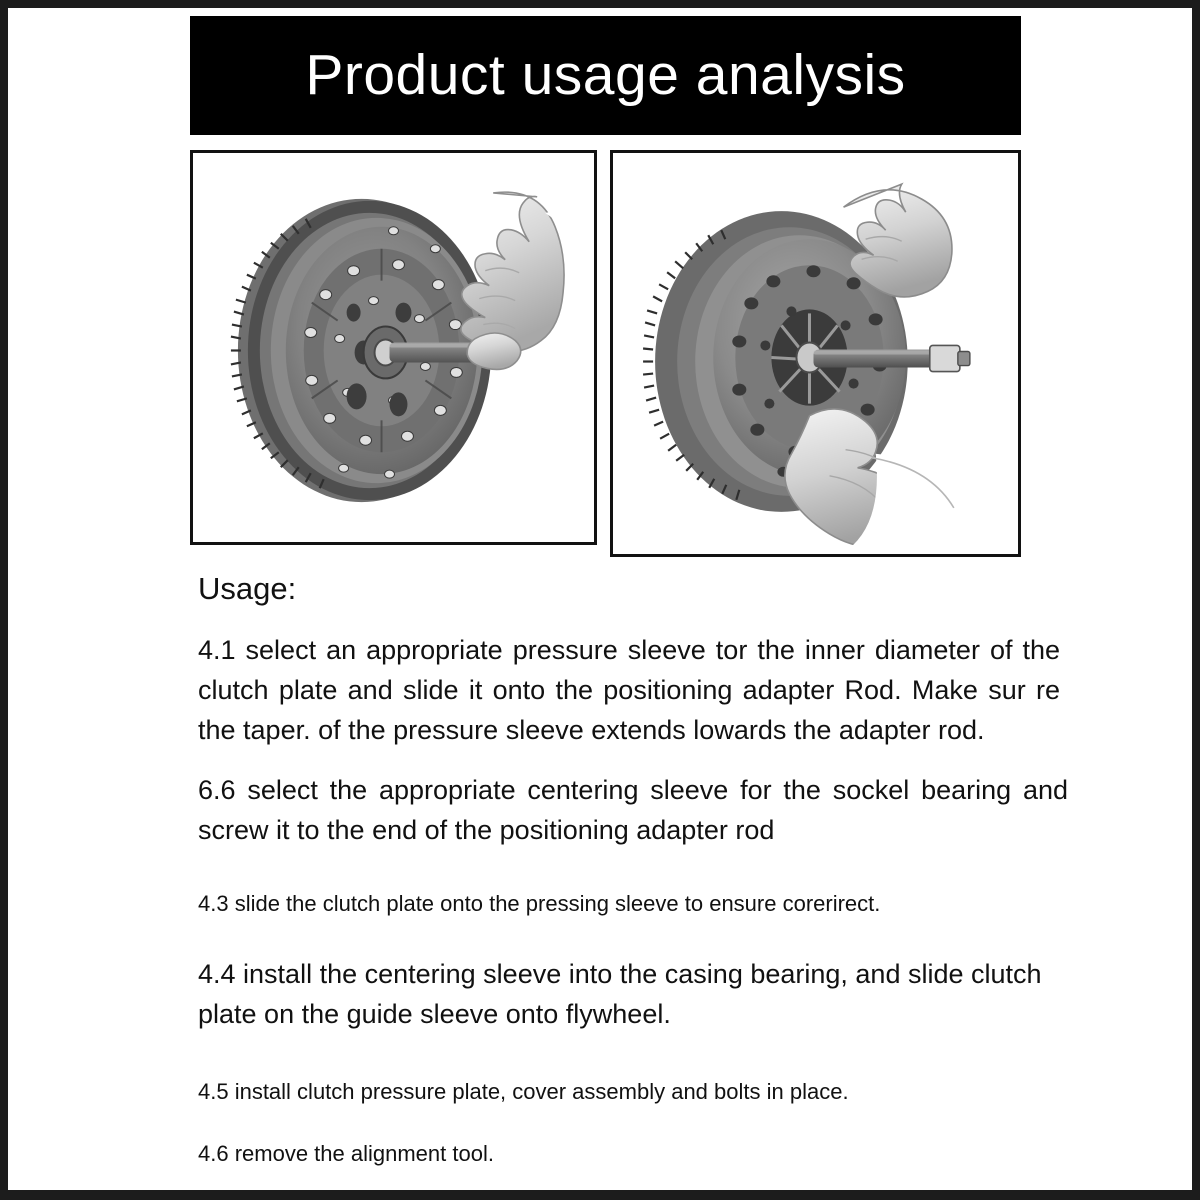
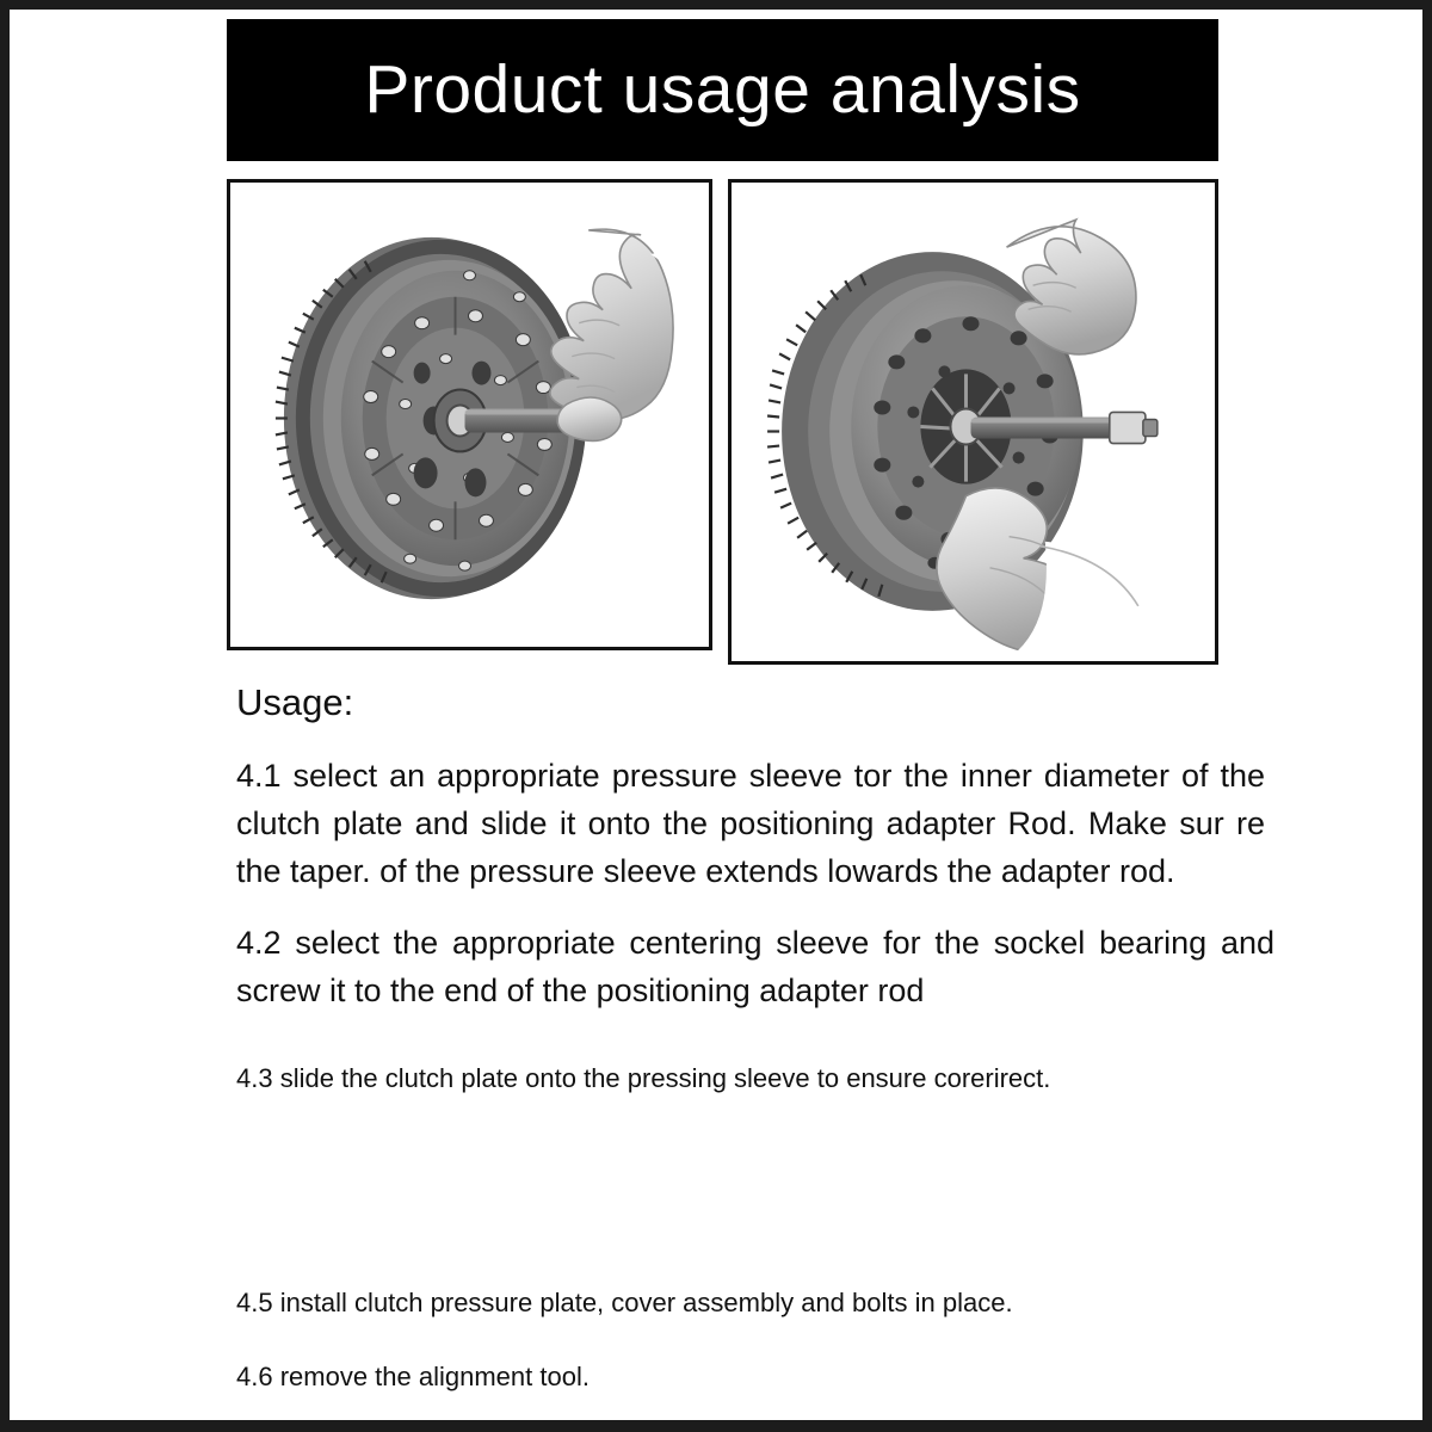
  Product usage analysis
  Usage:
  4.1 select an appropriate pressure sleeve tor the inner diameter of the clutch plate and slide it onto the positioning adapter Rod. Make sur re the taper. of the pressure sleeve extends lowards the adapter rod.
- 6.6 select the appropriate centering sleeve for the sockel bearing and screw it to the end of the positioning adapter rod
+ 4.2 select the appropriate centering sleeve for the sockel bearing and screw it to the end of the positioning adapter rod
  4.3 slide the clutch plate onto the pressing sleeve to ensure corerirect.
- 4.4 install the centering sleeve into the casing bearing, and slide clutch plate on the guide sleeve onto flywheel.
  4.5 install clutch pressure plate, cover assembly and bolts in place.
  4.6 remove the alignment tool.
